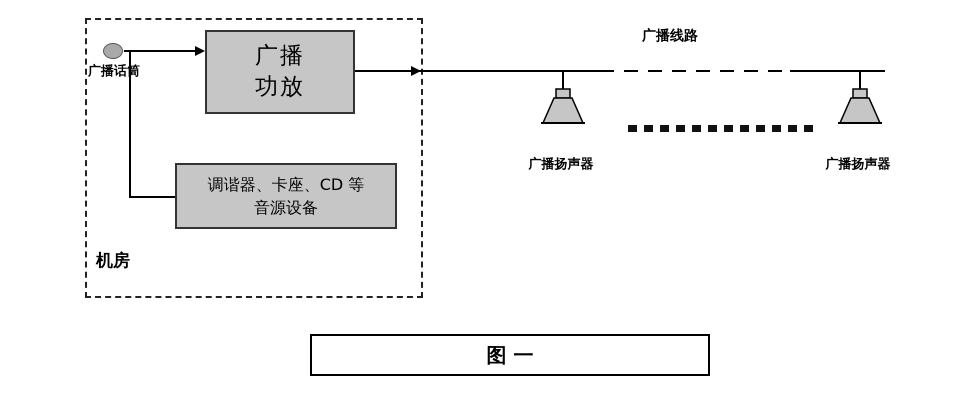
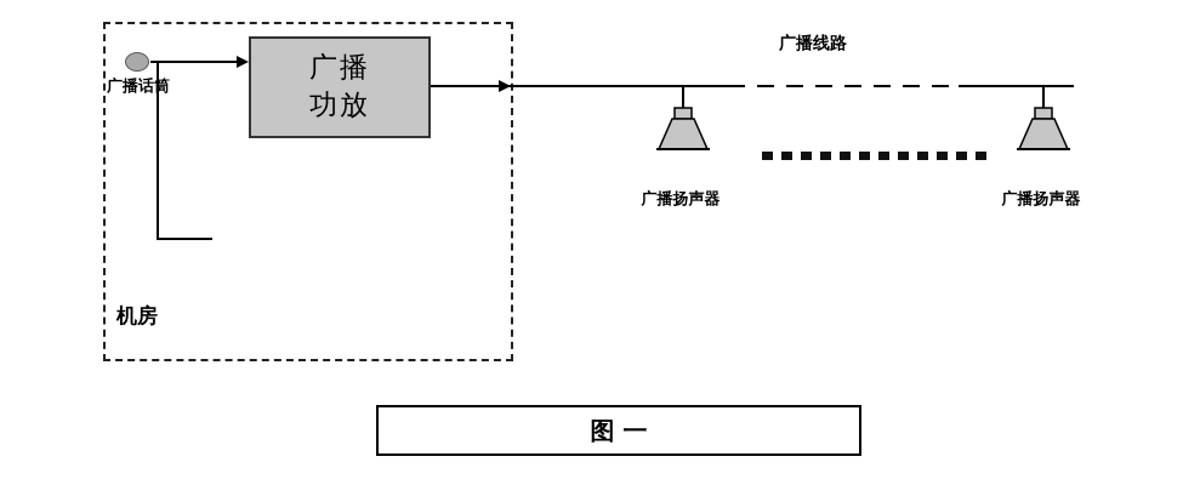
  广播话筒
  广播
  功放
- 调谐器、卡座、CD 等
- 音源设备
  机房
  广播线路
  广播扬声器
  广播扬声器
  图 一
